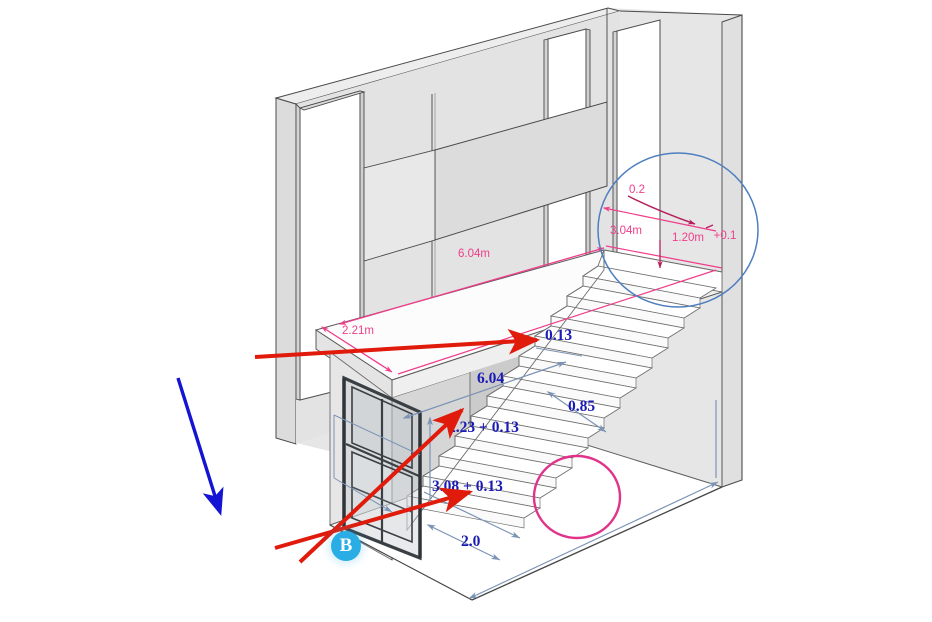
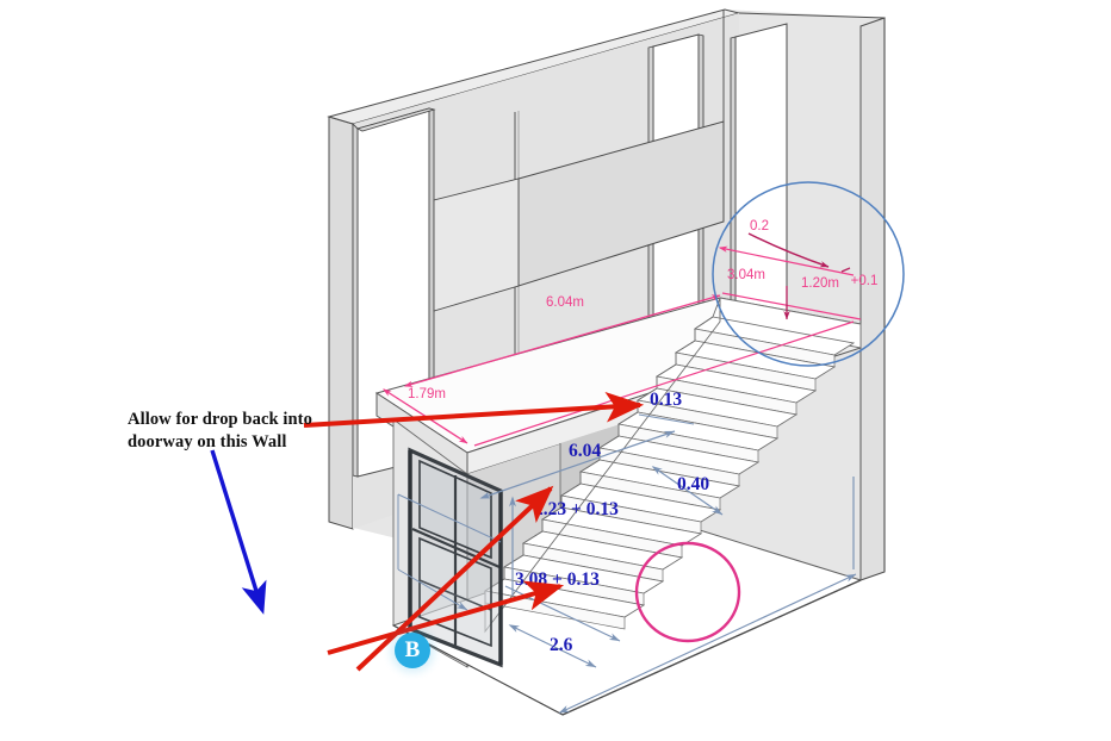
  6.04m
- 2.21m
+ 1.79m
  3.04m
  1.20m
  +0.1
  0.2
  0.13
  6.04
- 0.85
+ 0.40
  2.23 + 0.13
  3.08 + 0.13
- 2.0
+ 2.6
+ Allow for drop back into
+ doorway on this Wall
  B
